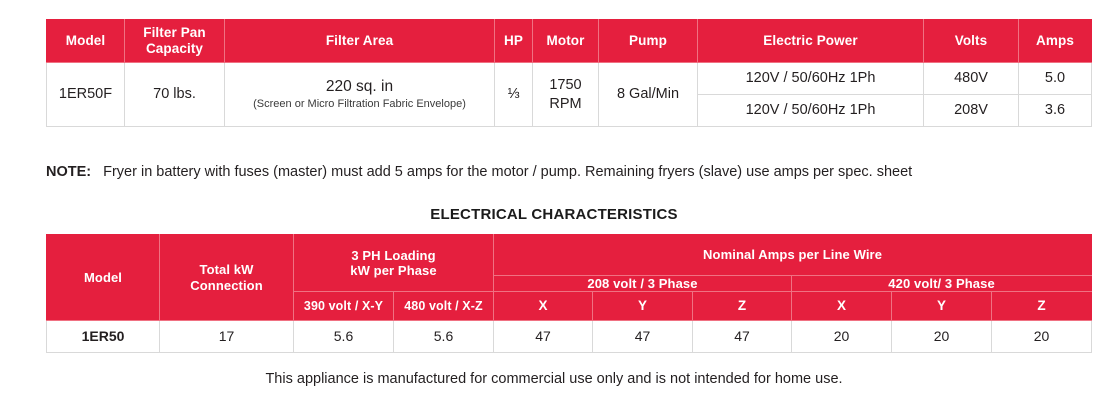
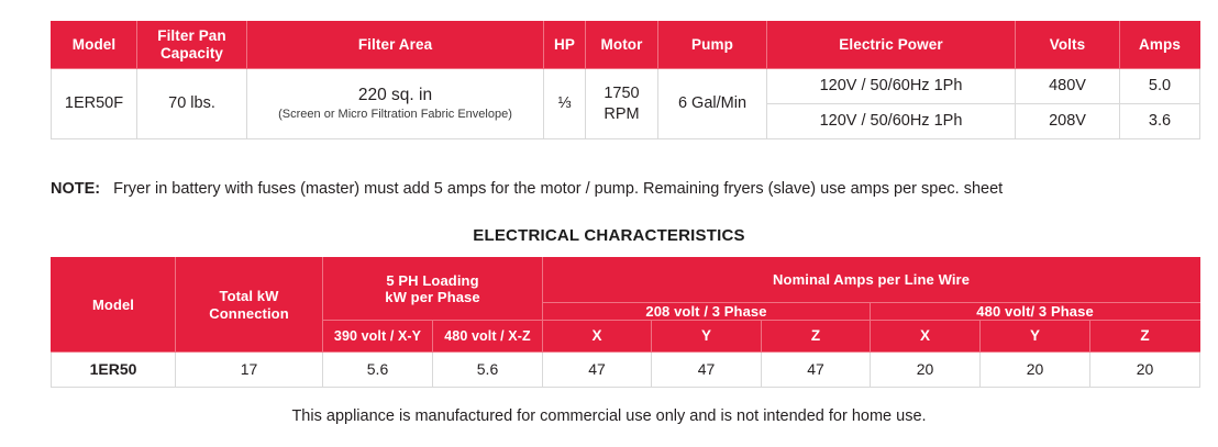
  Model	Filter Pan Capacity	Filter Area	HP	Motor	Pump	Electric Power	Volts	Amps
- 1ER50F	70 lbs.	220 sq. in (Screen or Micro Filtration Fabric Envelope)	⅓	1750 RPM	8 Gal/Min	120V / 50/60Hz 1Ph	480V	5.0
+ 1ER50F	70 lbs.	220 sq. in (Screen or Micro Filtration Fabric Envelope)	⅓	1750 RPM	6 Gal/Min	120V / 50/60Hz 1Ph	480V	5.0
  120V / 50/60Hz 1Ph	208V	3.6
  NOTE: Fryer in battery with fuses (master) must add 5 amps for the motor / pump. Remaining fryers (slave) use amps per spec. sheet
  ELECTRICAL CHARACTERISTICS
- Model	Total kW Connection	3 PH Loading kW per Phase	Nominal Amps per Line Wire
+ Model	Total kW Connection	5 PH Loading kW per Phase	Nominal Amps per Line Wire
- 208 volt / 3 Phase	420 volt/ 3 Phase
+ 208 volt / 3 Phase	480 volt/ 3 Phase
  390 volt / X-Y	480 volt / X-Z	X	Y	Z	X	Y	Z
  1ER50	17	5.6	5.6	47	47	47	20	20	20
  This appliance is manufactured for commercial use only and is not intended for home use.
